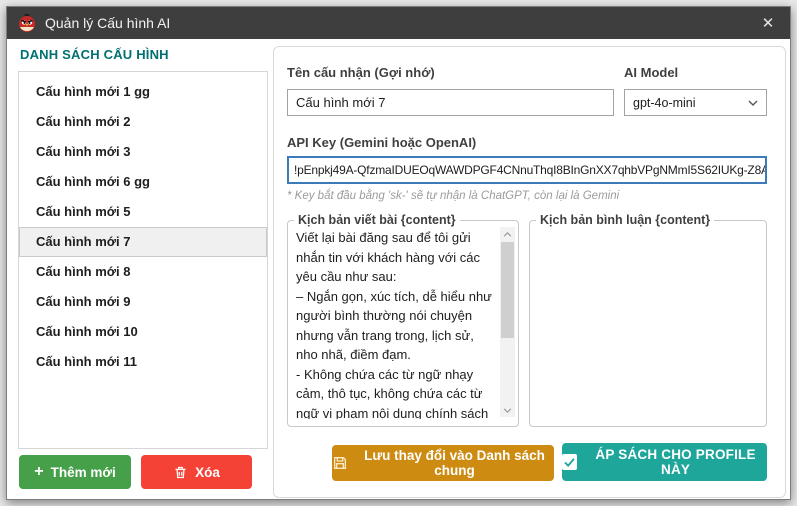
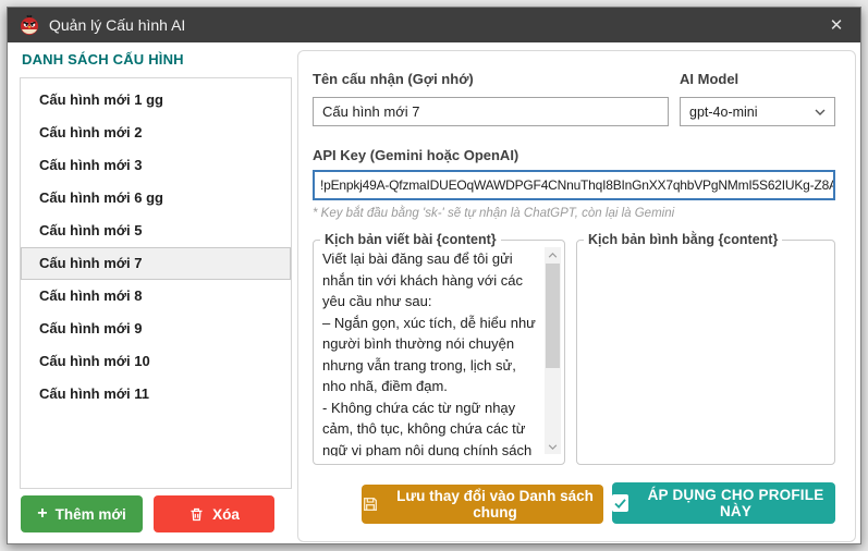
  Quản lý Cấu hình AI
  ✕
  DANH SÁCH CẤU HÌNH
  Cấu hình mới 1 gg
  Cấu hình mới 2
  Cấu hình mới 3
  Cấu hình mới 6 gg
  Cấu hình mới 5
  Cấu hình mới 7
  Cấu hình mới 8
  Cấu hình mới 9
  Cấu hình mới 10
  Cấu hình mới 11
  +
  Thêm mới
  Xóa
  Tên cấu nhận (Gợi nhớ)
  Cấu hình mới 7
  AI Model
  gpt-4o-mini
  API Key (Gemini hoặc OpenAI)
  !pEnpkj49A-QfzmaIDUEOqWAWDPGF4CNnuThqI8BInGnXX7qhbVPg
  NMmI5S62IUKg-Z8A
  * Key bắt đầu bằng 'sk-' sẽ tự nhận là ChatGPT, còn lại là Gemini
  Kịch bản viết bài {content}
  Viết lại bài đăng sau để tôi gửi nhắn tin với khách hàng với các yêu cầu như sau:
  – Ngắn gọn, xúc tích, dễ hiểu như người bình thường nói chuyện nhưng vẫn trang trong, lịch sử, nho nhã, điềm đạm.
- Kịch bản bình luận {content}
+ Kịch bản bình bằng {content}
  Lưu thay đổi vào Danh sách chung
- ÁP SÁCH CHO PROFILE NÀY
+ ÁP DỤNG CHO PROFILE NÀY
